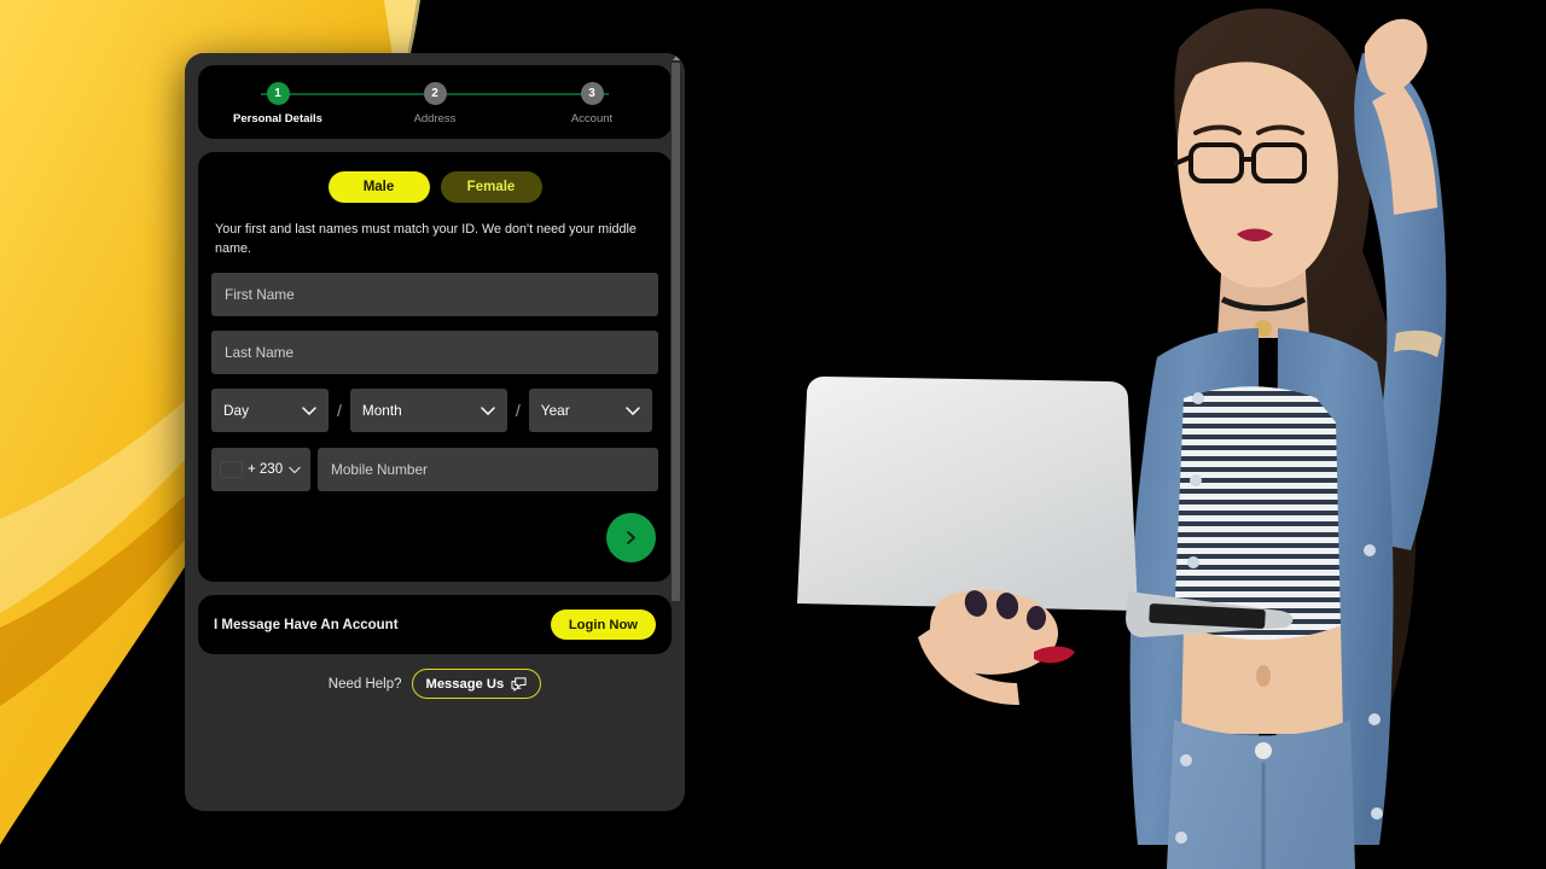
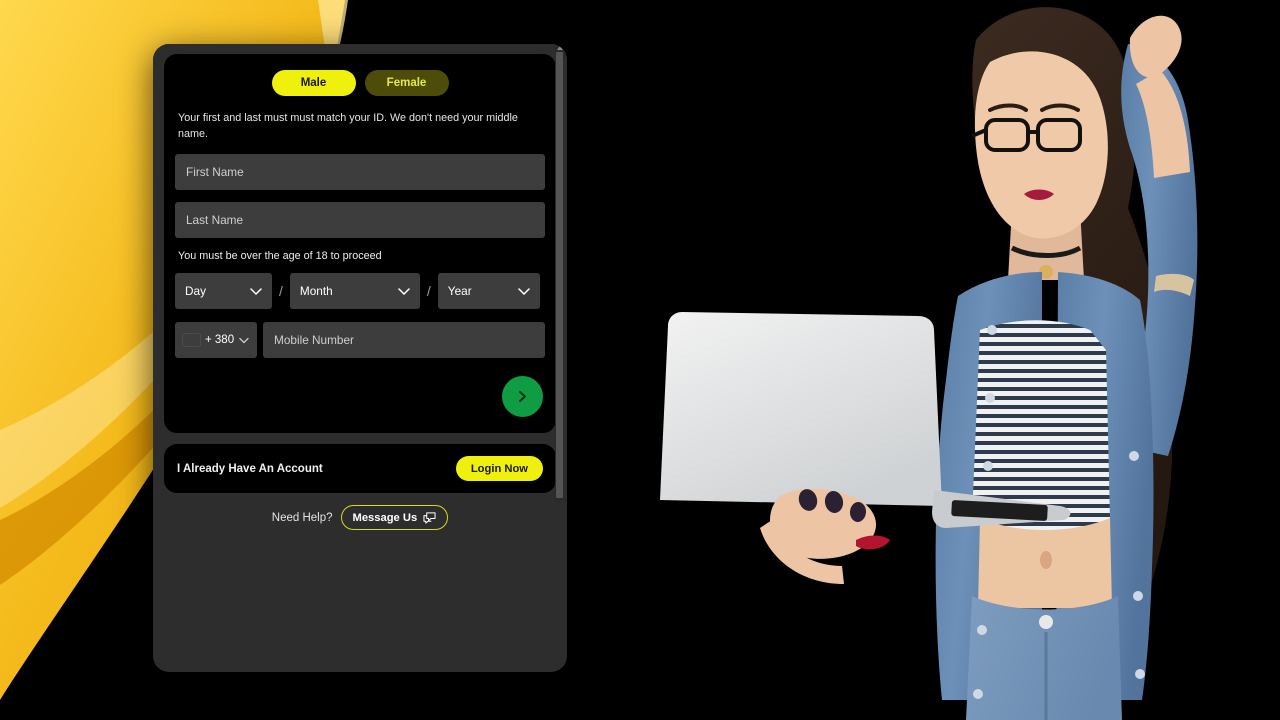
- 1
- Personal Details
- 2
- Address
- 3
- Account
  Male
  Female
- Your first and last names must match your ID. We don't need your middle name.
+ Your first and last must must match your ID. We don't need your middle name.
  First Name Last Name
+ You must be over the age of 18 to proceed
  Day
  /
  Month
  /
  Year
- + 230
+ + 380
  Mobile Number
- I Message Have An Account
+ I Already Have An Account
  Login Now
  Need Help?
  Message Us
